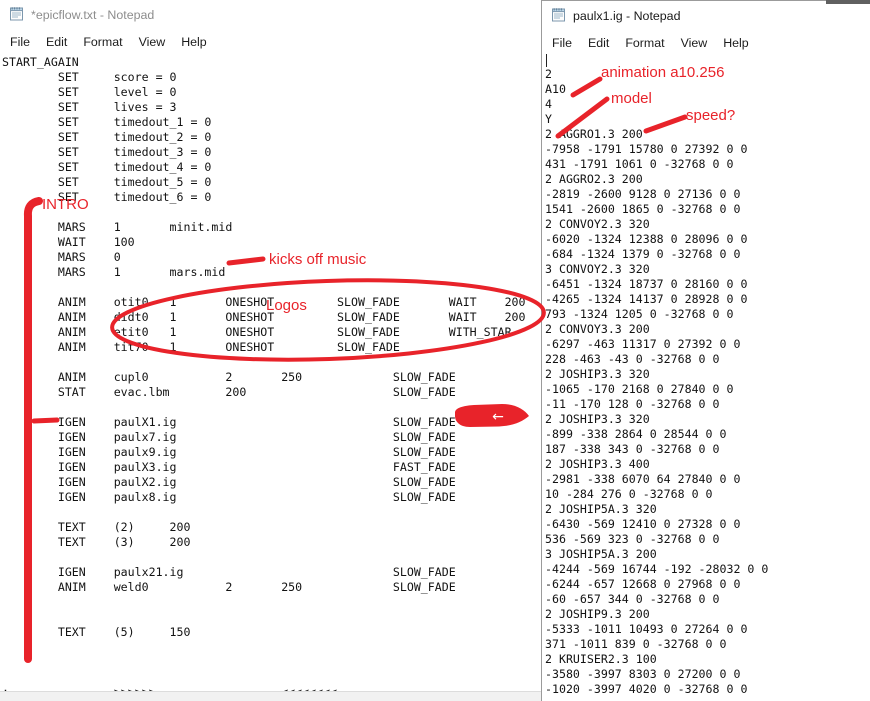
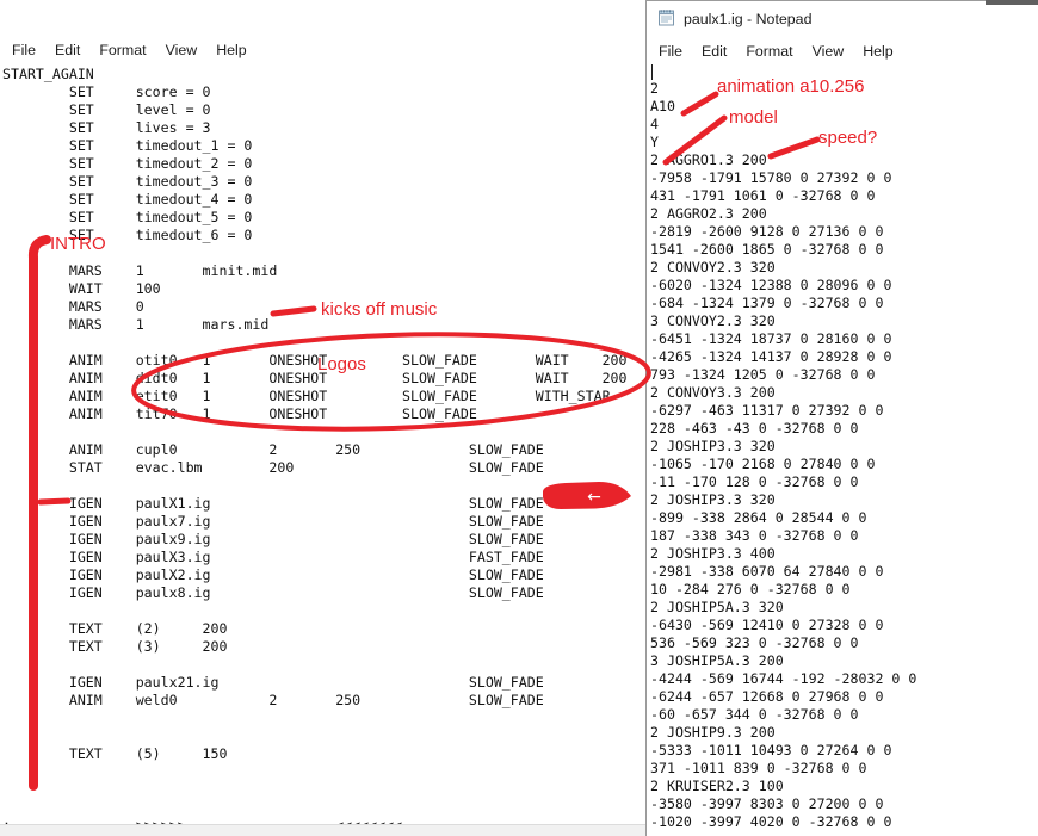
- *epicflow.txt - Notepad
  File
  Edit
  Format
  View
  Help
  START_AGAIN
  SET score = 0
  SET level = 0
  SET lives = 3
  SET timedout_1 = 0
  SET timedout_2 = 0
  SET timedout_3 = 0
  SET timedout_4 = 0
  SET timedout_5 = 0
  SET timedout_6 = 0
  MARS 1 minit.mid
  WAIT 100
  MARS 0
  MARS 1 mars.mid
  ANIM otit0 1 ONESHOT SLOW_FADE WAIT 200
  ANIMidt0 1 ONESHOT SLOW_FADE WAIT 200
  ANIM etit0 1 ONESHOT SLOW_FADE WITH_STAR
  ANIM tit 1 ONESHOT SLOW_FADE
  ANIM cupl0 2 250 SLOW_FADE
  STAT evac.lbm 200 SLOW_FADE
  IGEN paulX1.ig SLOW_FADE
  IGEN paulx7.ig SLOW_FADE
  IGEN paulx9.ig SLOW_FADE
  IGEN paulX3.ig FAST_FADE
  IGEN paulX2.ig SLOW_FADE
  IGEN paulx8.ig SLOW_FADE
  TEXT (2) 200
  TEXT (3) 200
  IGEN paulx21.ig SLOW_FADE
  ANIM weld0 2 250 SLOW_FADE
  TEXT (5) 150
  paulx1.ig - Notepad
  File
  Edit
  Format
  View
  Help
  2
  A10
  4
  Y
  2GGRO1.3 200
  -7958 -1791 15780 0 27392 0 0
  431 -1791 1061 0 -32768 0 0
  2 AGGRO2.3 200
  -2819 -2600 9128 0 27136 0 0
  1541 -2600 1865 0 -32768 0 0
  2 CONVOY2.3 320
  -6020 -1324 12388 0 28096 0 0
  -684 -1324 1379 0 -32768 0 0
  3 CONVOY2.3 320
  -6451 -1324 18737 0 28160 0 0
  -4265 -1324 14137 0 28928 0 0
  793 -1324 1205 0 -32768 0 0
  2 CONVOY3.3 200
  -6297 -463 11317 0 27392 0 0
  228 -463 -43 0 -32768 0 0
  2 JOSHIP3.3 320
  -1065 -170 2168 0 27840 0 0
  -11 -170 128 0 -32768 0 0
  2 JOSHIP3.3 320
  -899 -338 2864 0 28544 0 0
  187 -338 343 0 -32768 0 0
  2 JOSHIP3.3 400
  -2981 -338 6070 64 27840 0 0
  10 -284 276 0 -32768 0 0
  2 JOSHIP5A.3 320
  -6430 -569 12410 0 27328 0 0
  536 -569 323 0 -32768 0 0
  3 JOSHIP5A.3 200
  -4244 -569 16744 -192 -28032 0 0
  -6244 -657 12668 0 27968 0 0
  -60 -657 344 0 -32768 0 0
  2 JOSHIP9.3 200
  -5333 -1011 10493 0 27264 0 0
  371 -1011 839 0 -32768 0 0
  2 KRUISER2.3 100
  -3580 -3997 8303 0 27200 0 0
  -1020 -3997 4020 0 -32768 0 0
  INTRO
  kicks off music
  Logos
  animation a10.256
  model
  speed?
  ←
